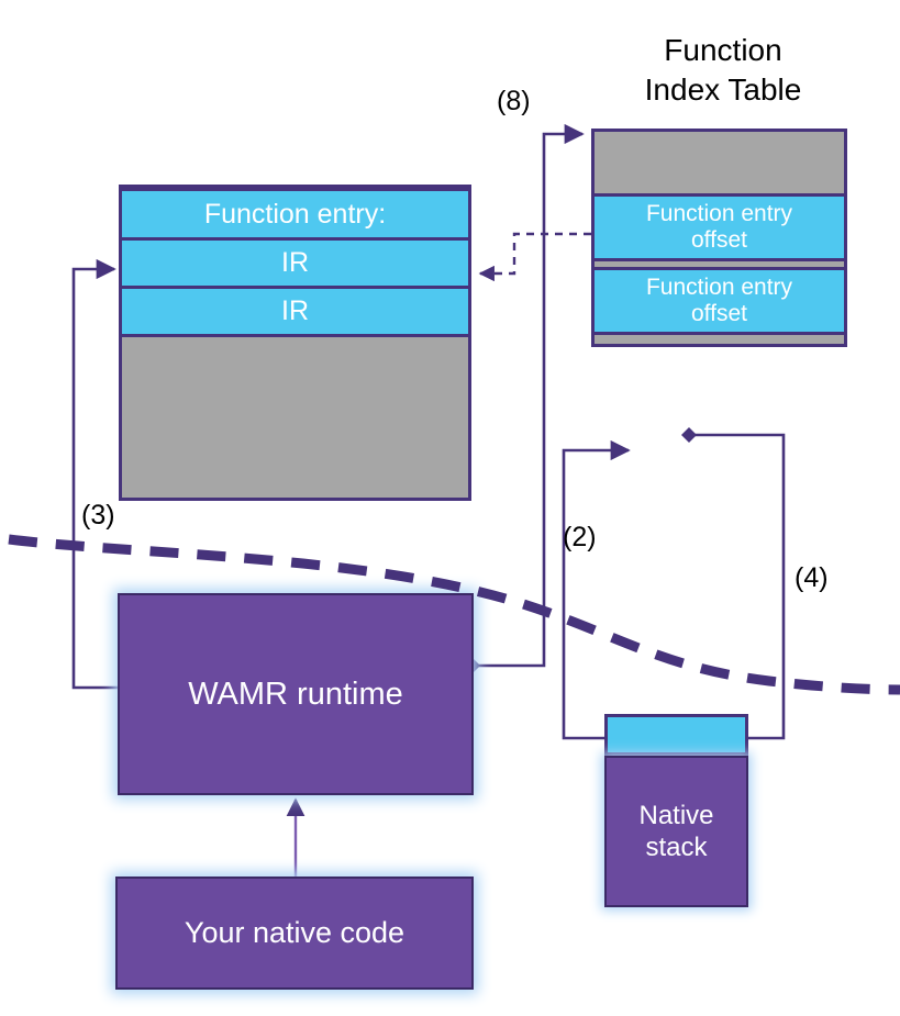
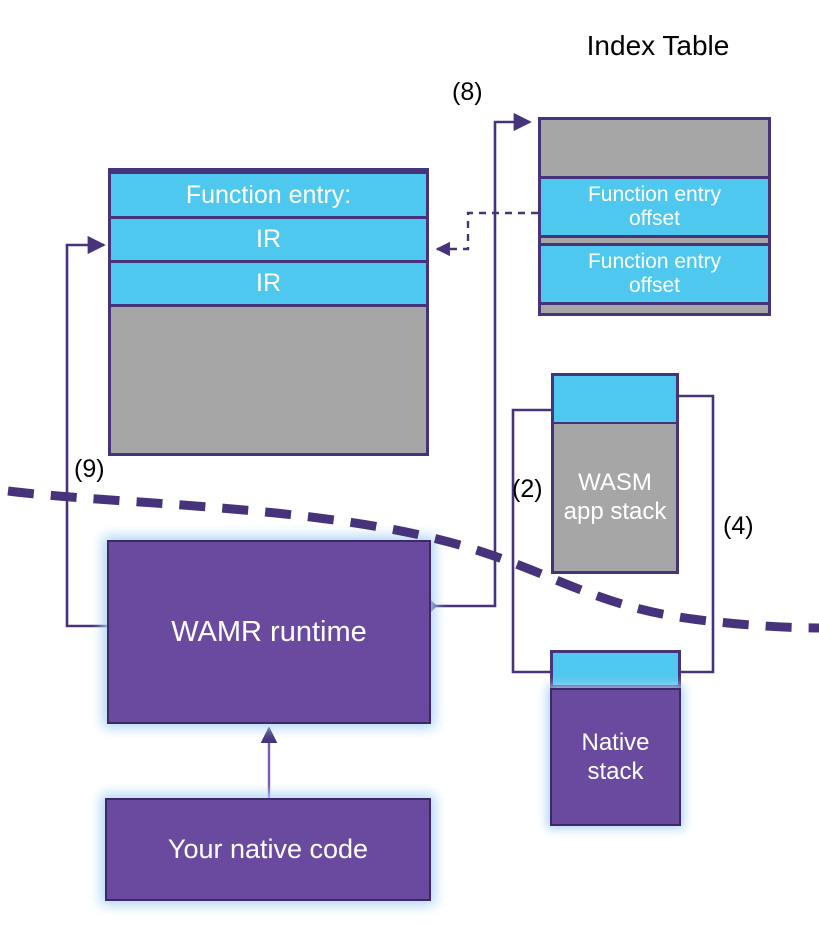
  Function entry:
  IR
  IR
- Function
  Index Table
  Function entry
  offset
  Function entry
  offset
+ WASM
+ app stack
  Native
  stack
  WAMR runtime
  Your native code
  (8)
  (2)
- (3)
+ (9)
  (4)
